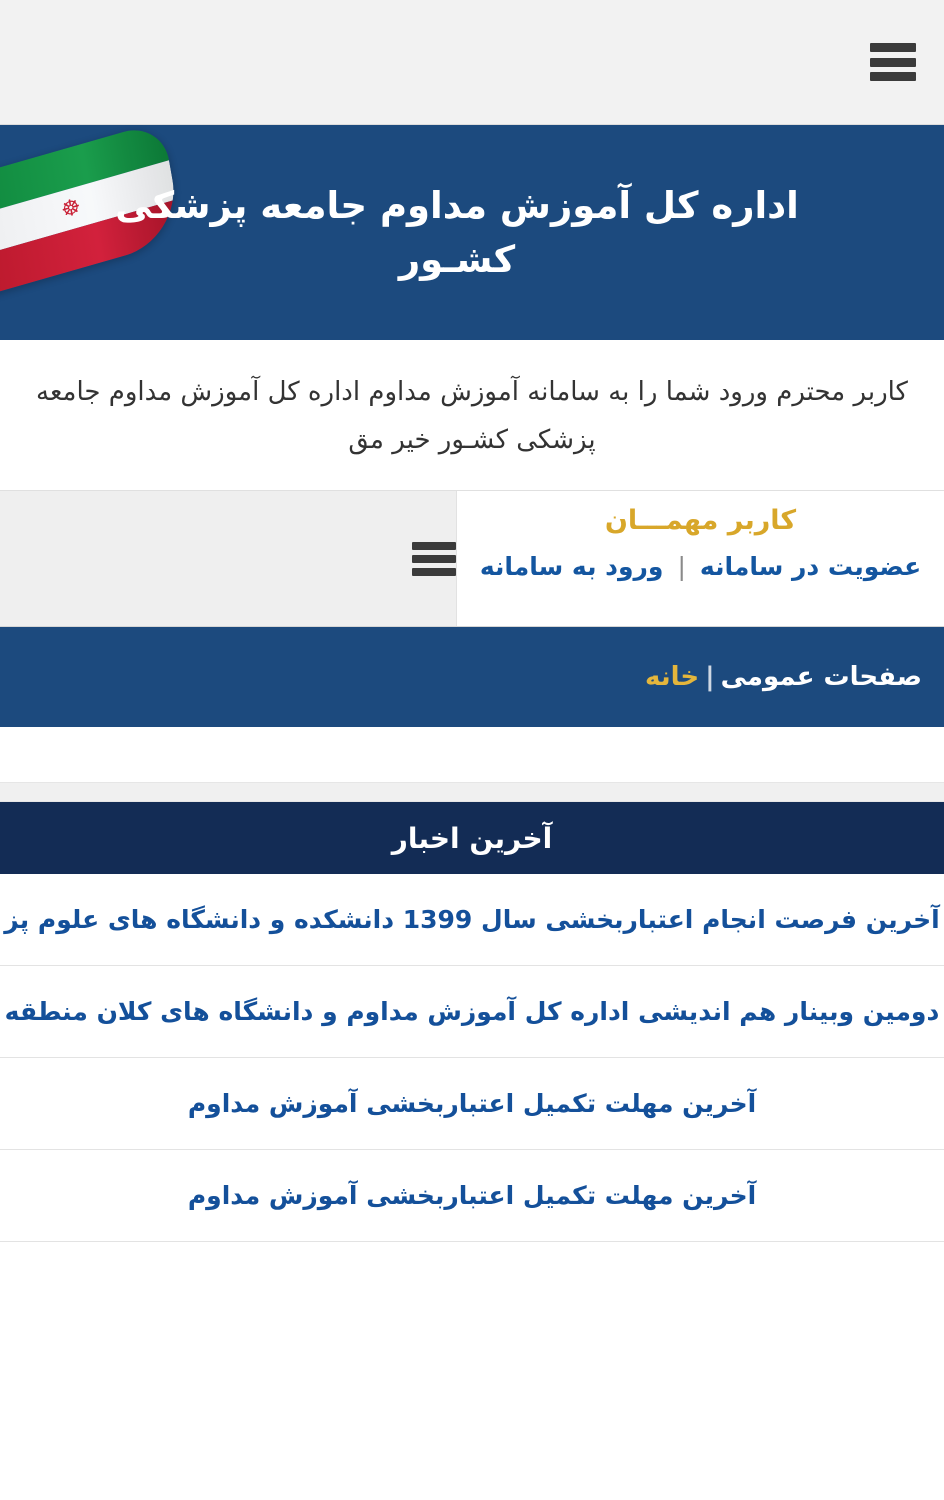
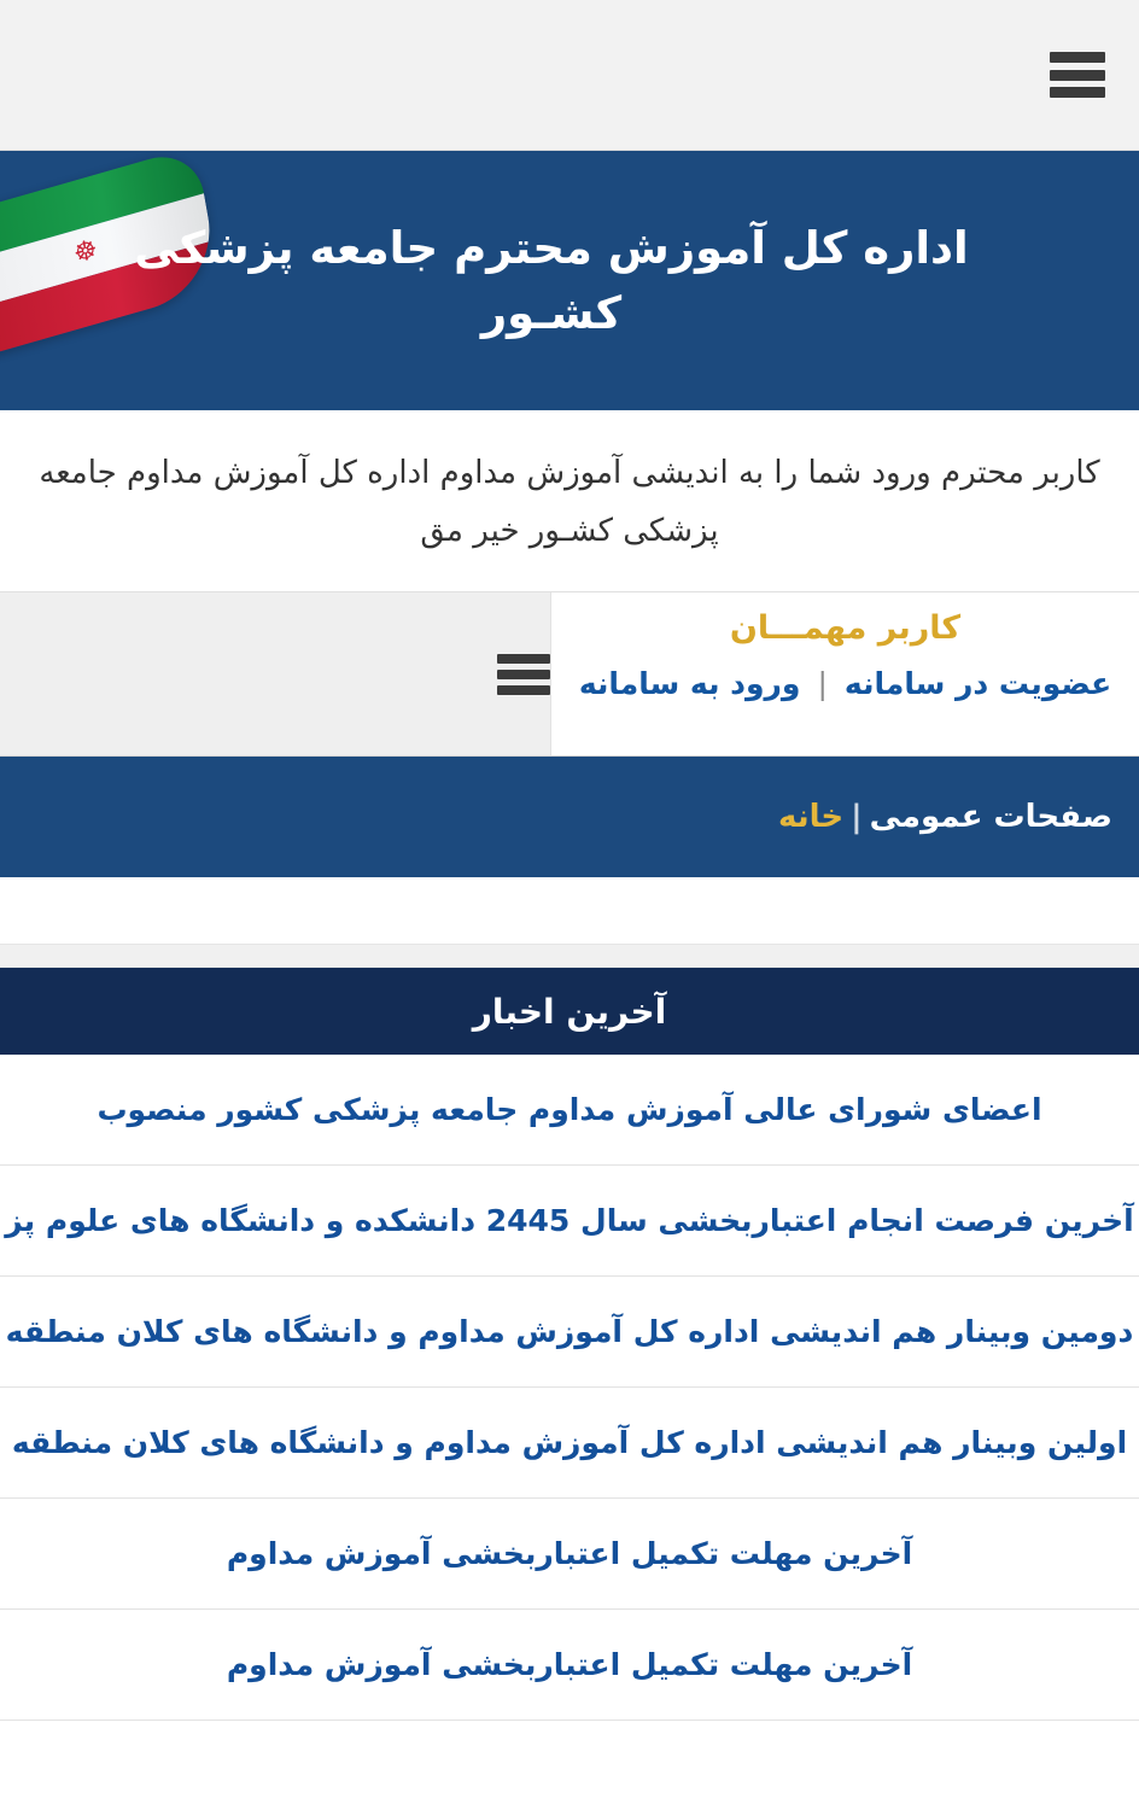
- اداره کل آموزش مداوم جامعه پزشکی کشـور
+ اداره کل آموزش محترم جامعه پزشکی کشـور
- کاربر محترم ورود شما را به سامانه آموزش مداوم اداره کل آموزش مداوم جامعه پزشکی کشـور خیر مق
+ کاربر محترم ورود شما را به اندیشی آموزش مداوم اداره کل آموزش مداوم جامعه پزشکی کشـور خیر مق
  کاربر مهمـــان
  عضویت در سامانه
  |
  ورود به سامانه
  صفحات عمومی|خانه
  آخرین اخبار
+ اعضای شورای عالی آموزش مداوم جامعه پزشکی کشور منصوب
- آخرین فرصت انجام اعتباربخشی سال 1399 دانشکده و دانشگاه های علوم پز
+ آخرین فرصت انجام اعتباربخشی سال 2445 دانشکده و دانشگاه های علوم پز
  دومین وبینار هم اندیشی اداره کل آموزش مداوم و دانشگاه های کلان منطقه
+ اولین وبینار هم اندیشی اداره کل آموزش مداوم و دانشگاه های کلان منطقه
  آخرین مهلت تکمیل اعتباربخشی آموزش مداوم
  آخرین مهلت تکمیل اعتباربخشی آموزش مداوم
